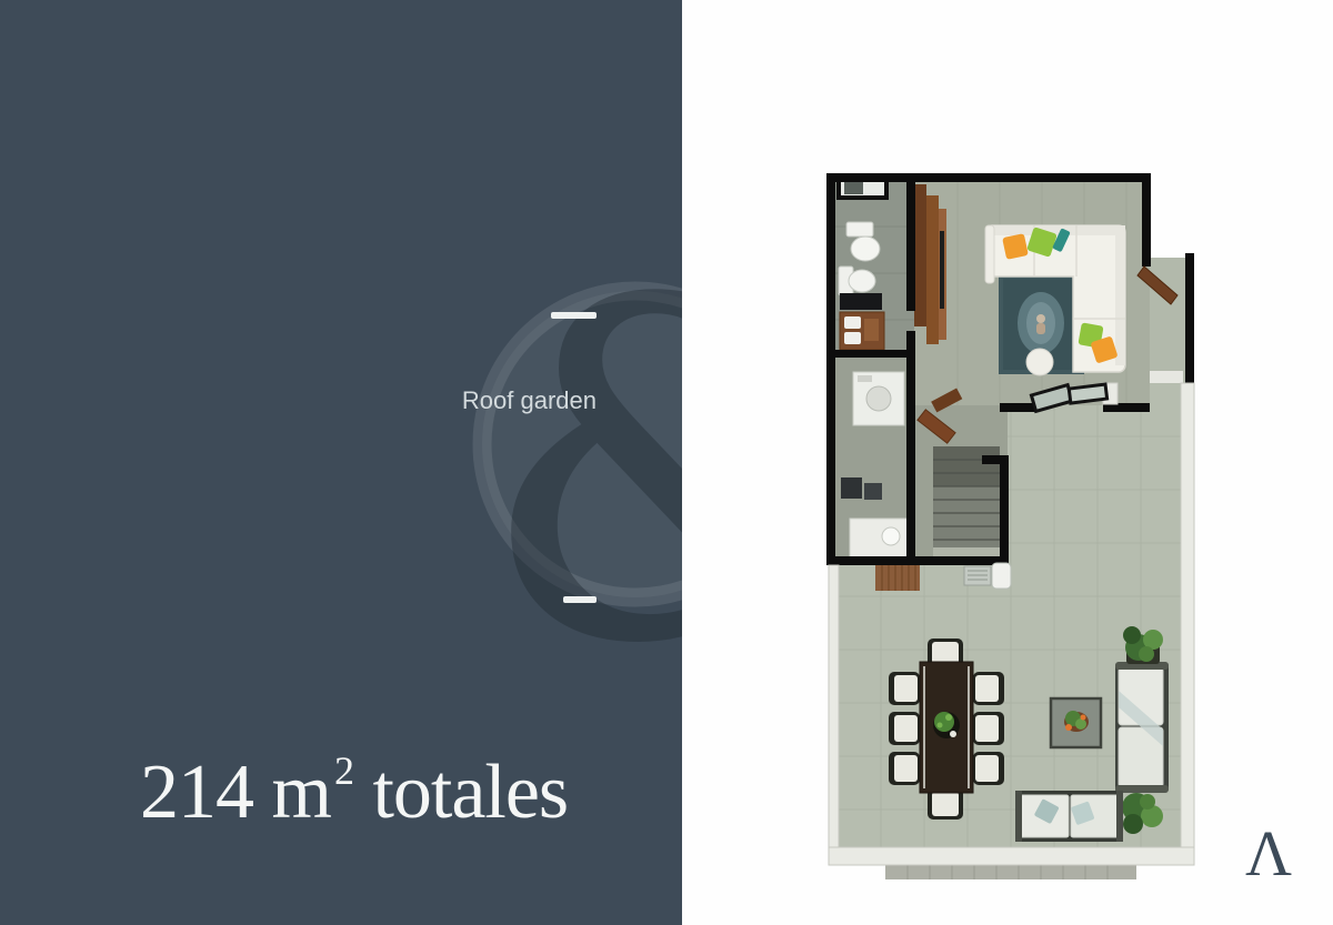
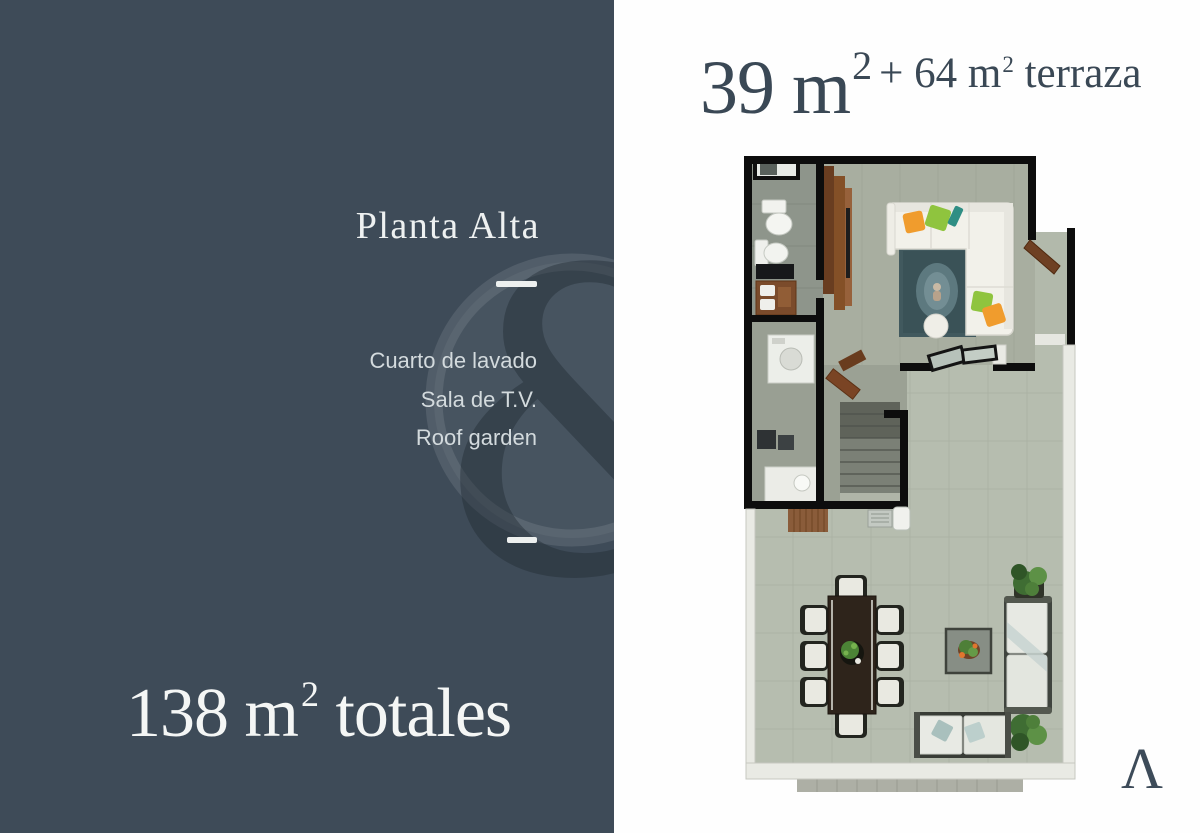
+ Planta Alta
+ Cuarto de lavado
+ Sala de T.V.
  Roof garden
- 214 m2 totales
+ 138 m2 totales
+ 39 m2 + 64 m2 terraza
  Λ
